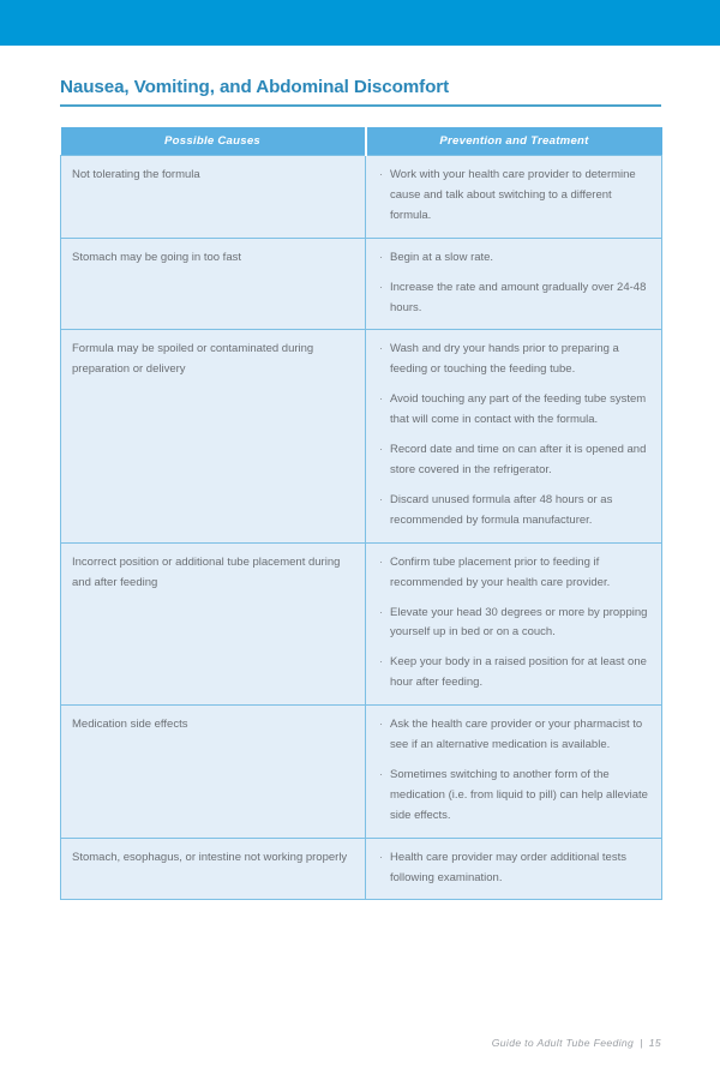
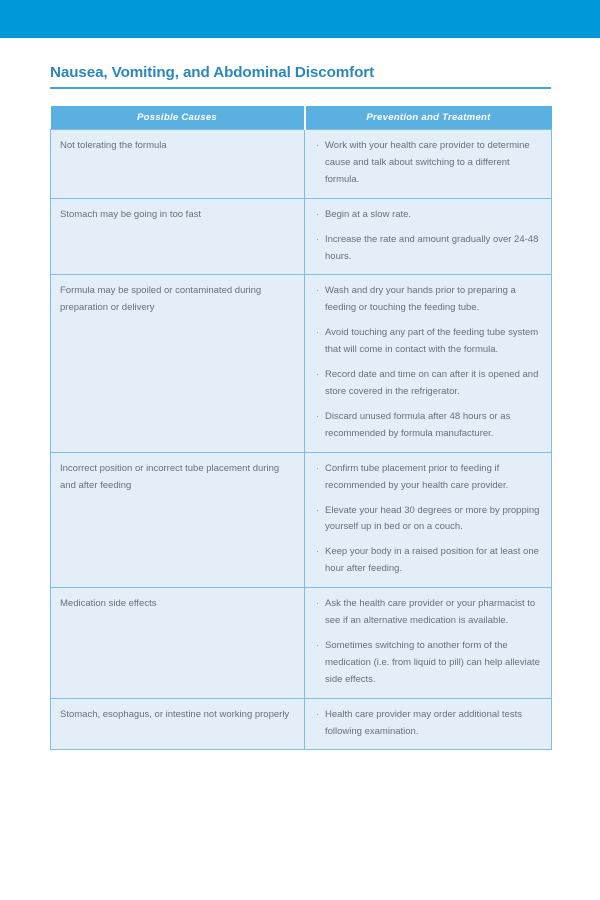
  Nausea, Vomiting, and Abdominal Discomfort
  Possible Causes	Prevention and Treatment
  Not tolerating the formula	· Work with your health care provider to determine cause and talk about switching to a different formula.
  Stomach may be going in too fast	· Begin at a slow rate.· Increase the rate and amount gradually over 24-48 hours.
  Formula may be spoiled or contaminated during preparation or delivery	· Wash and dry your hands prior to preparing a feeding or touching the feeding tube.· Avoid touching any part of the feeding tube system that will come in contact with the formula.· Record date and time on can after it is opened and store covered in the refrigerator.· Discard unused formula after 48 hours or as recommended by formula manufacturer.
- Incorrect position or additional tube placement during and after feeding	· Confirm tube placement prior to feeding if recommended by your health care provider.· Elevate your head 30 degrees or more by propping yourself up in bed or on a couch.· Keep your body in a raised position for at least one hour after feeding.
+ Incorrect position or incorrect tube placement during and after feeding	· Confirm tube placement prior to feeding if recommended by your health care provider.· Elevate your head 30 degrees or more by propping yourself up in bed or on a couch.· Keep your body in a raised position for at least one hour after feeding.
  Medication side effects	· Ask the health care provider or your pharmacist to see if an alternative medication is available.· Sometimes switching to another form of the medication (i.e. from liquid to pill) can help alleviate side effects.
  Stomach, esophagus, or intestine not working properly	· Health care provider may order additional tests following examination.
- Guide to Adult Tube Feeding | 15
